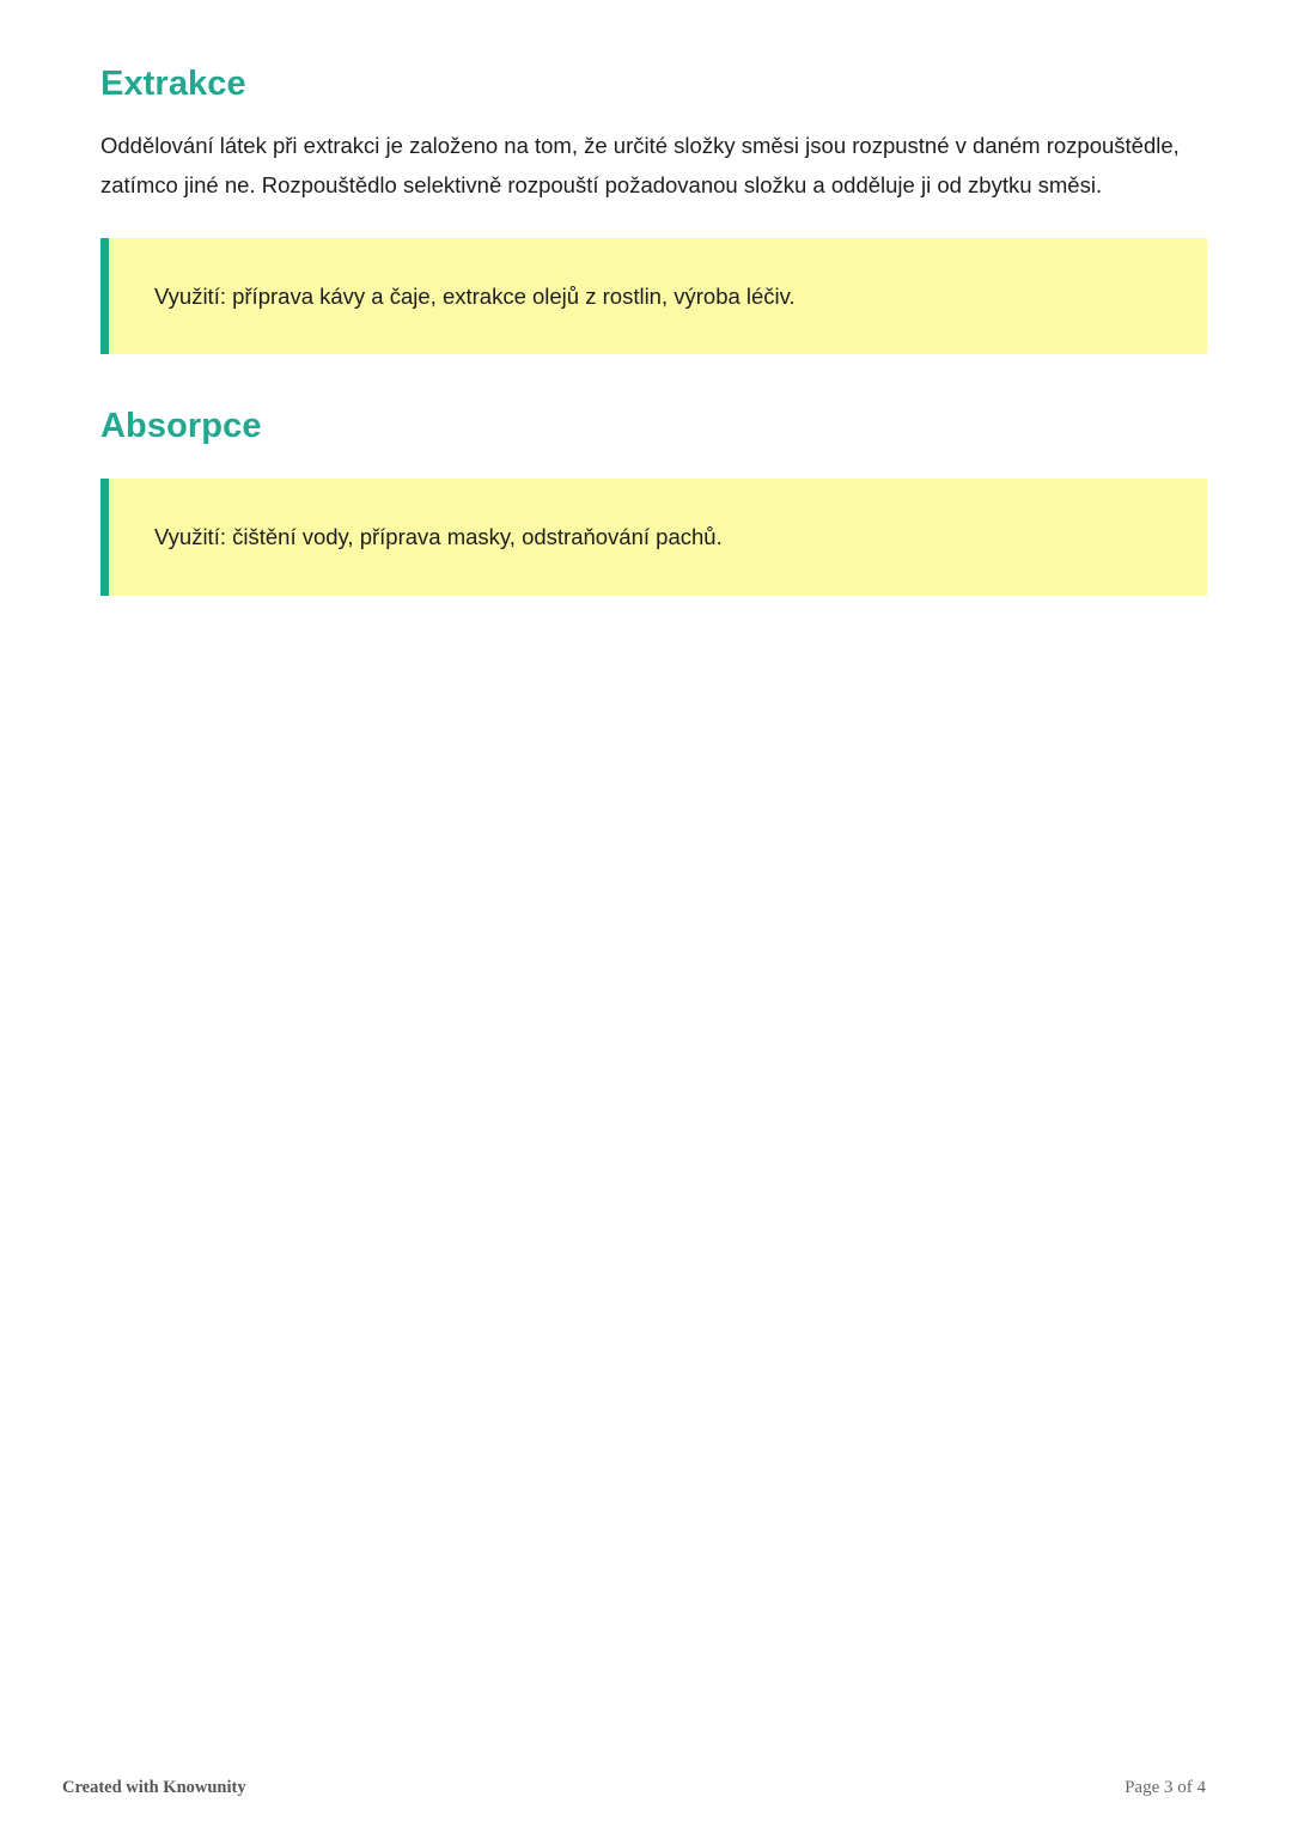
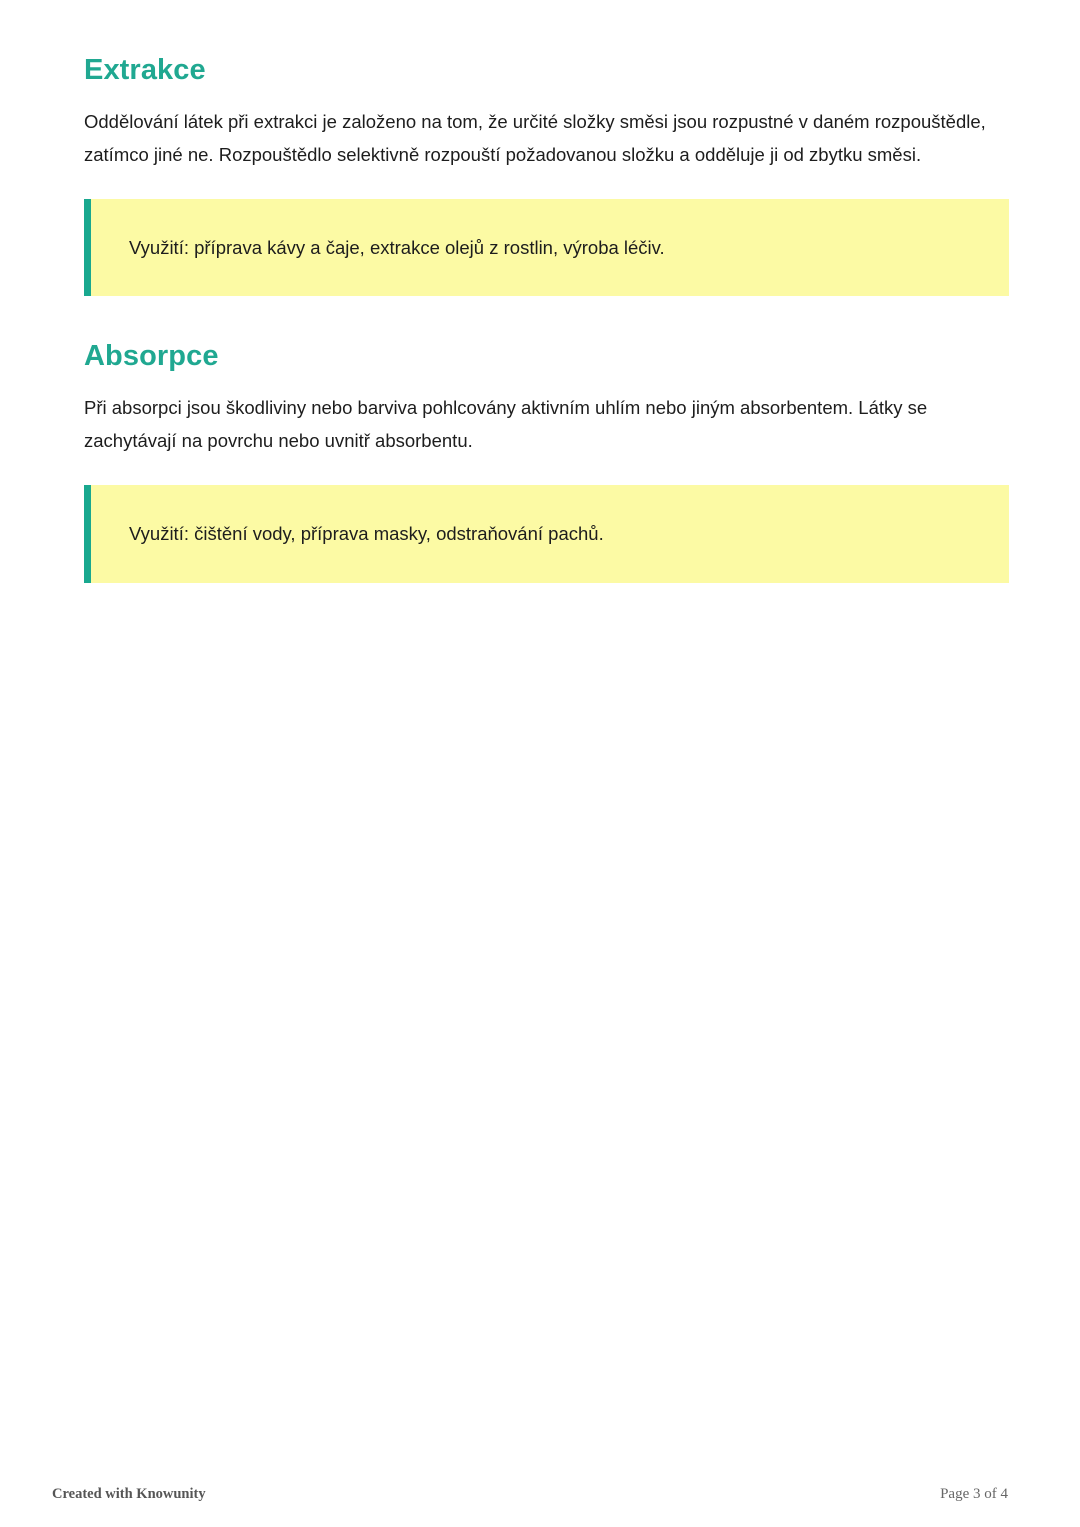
  Extrakce
  Oddělování látek při extrakci je založeno na tom, že určité složky směsi jsou rozpustné v daném rozpouštědle, zatímco jiné ne. Rozpouštědlo selektivně rozpouští požadovanou složku a odděluje ji od zbytku směsi.
  Využití: příprava kávy a čaje, extrakce olejů z rostlin, výroba léčiv.
  Absorpce
+ Při absorpci jsou škodliviny nebo barviva pohlcovány aktivním uhlím nebo jiným absorbentem. Látky se zachytávají na povrchu nebo uvnitř absorbentu.
  Využití: čištění vody, příprava masky, odstraňování pachů.
  Created with Knowunity
  Page 3 of 4
